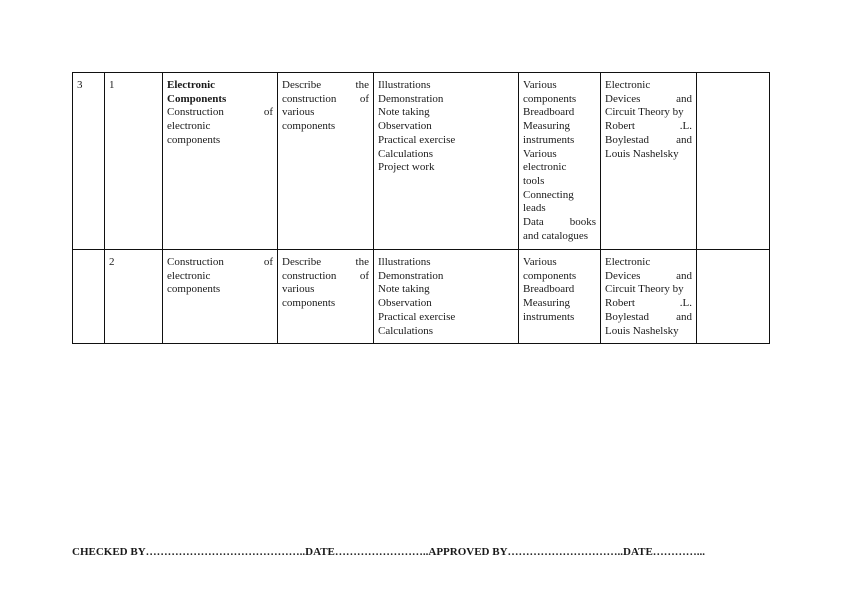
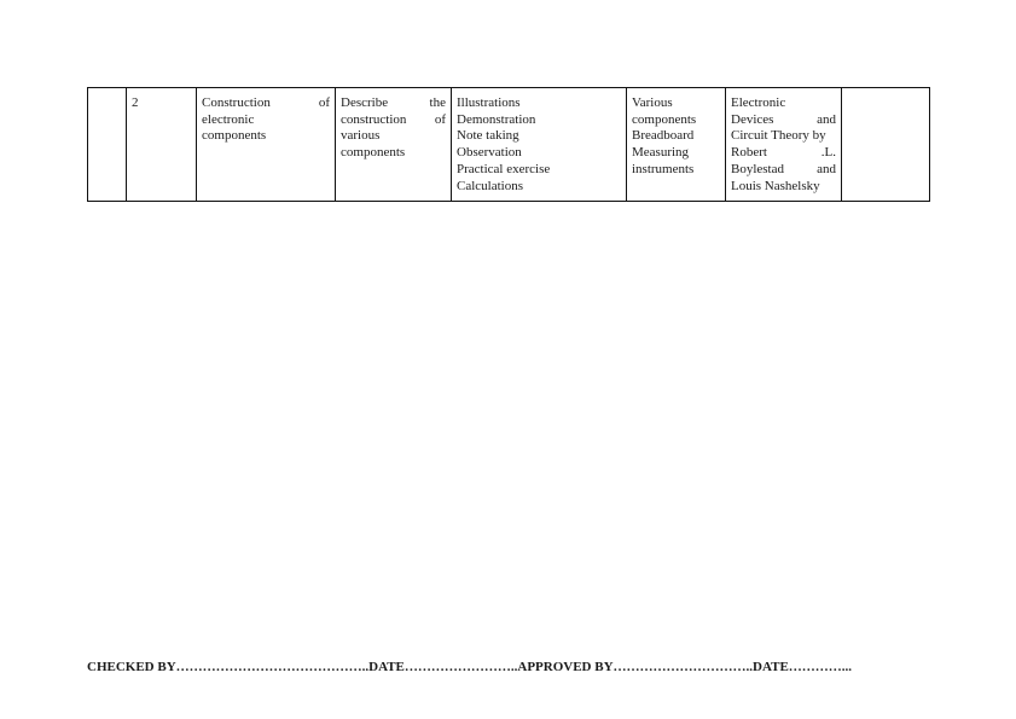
- 3	1	ElectronicComponentsConstruction ofelectroniccomponents	Describe theconstruction ofvariouscomponents	IllustrationsDemonstrationNote takingObservationPractical exerciseCalculationsProject work	VariouscomponentsBreadboardMeasuringinstrumentsVariouselectronictoolsConnectingleadsData booksand catalogues	ElectronicDevices andCircuit Theory byRobert .L.Boylestad andLouis Nashelsky
  	2	Construction ofelectroniccomponents	Describe theconstruction ofvariouscomponents	IllustrationsDemonstrationNote takingObservationPractical exerciseCalculations	VariouscomponentsBreadboardMeasuringinstruments	ElectronicDevices andCircuit Theory byRobert .L.Boylestad andLouis Nashelsky
  CHECKED BY……………………………………..DATE……………………..APPROVED BY…………………………..DATE…………...
